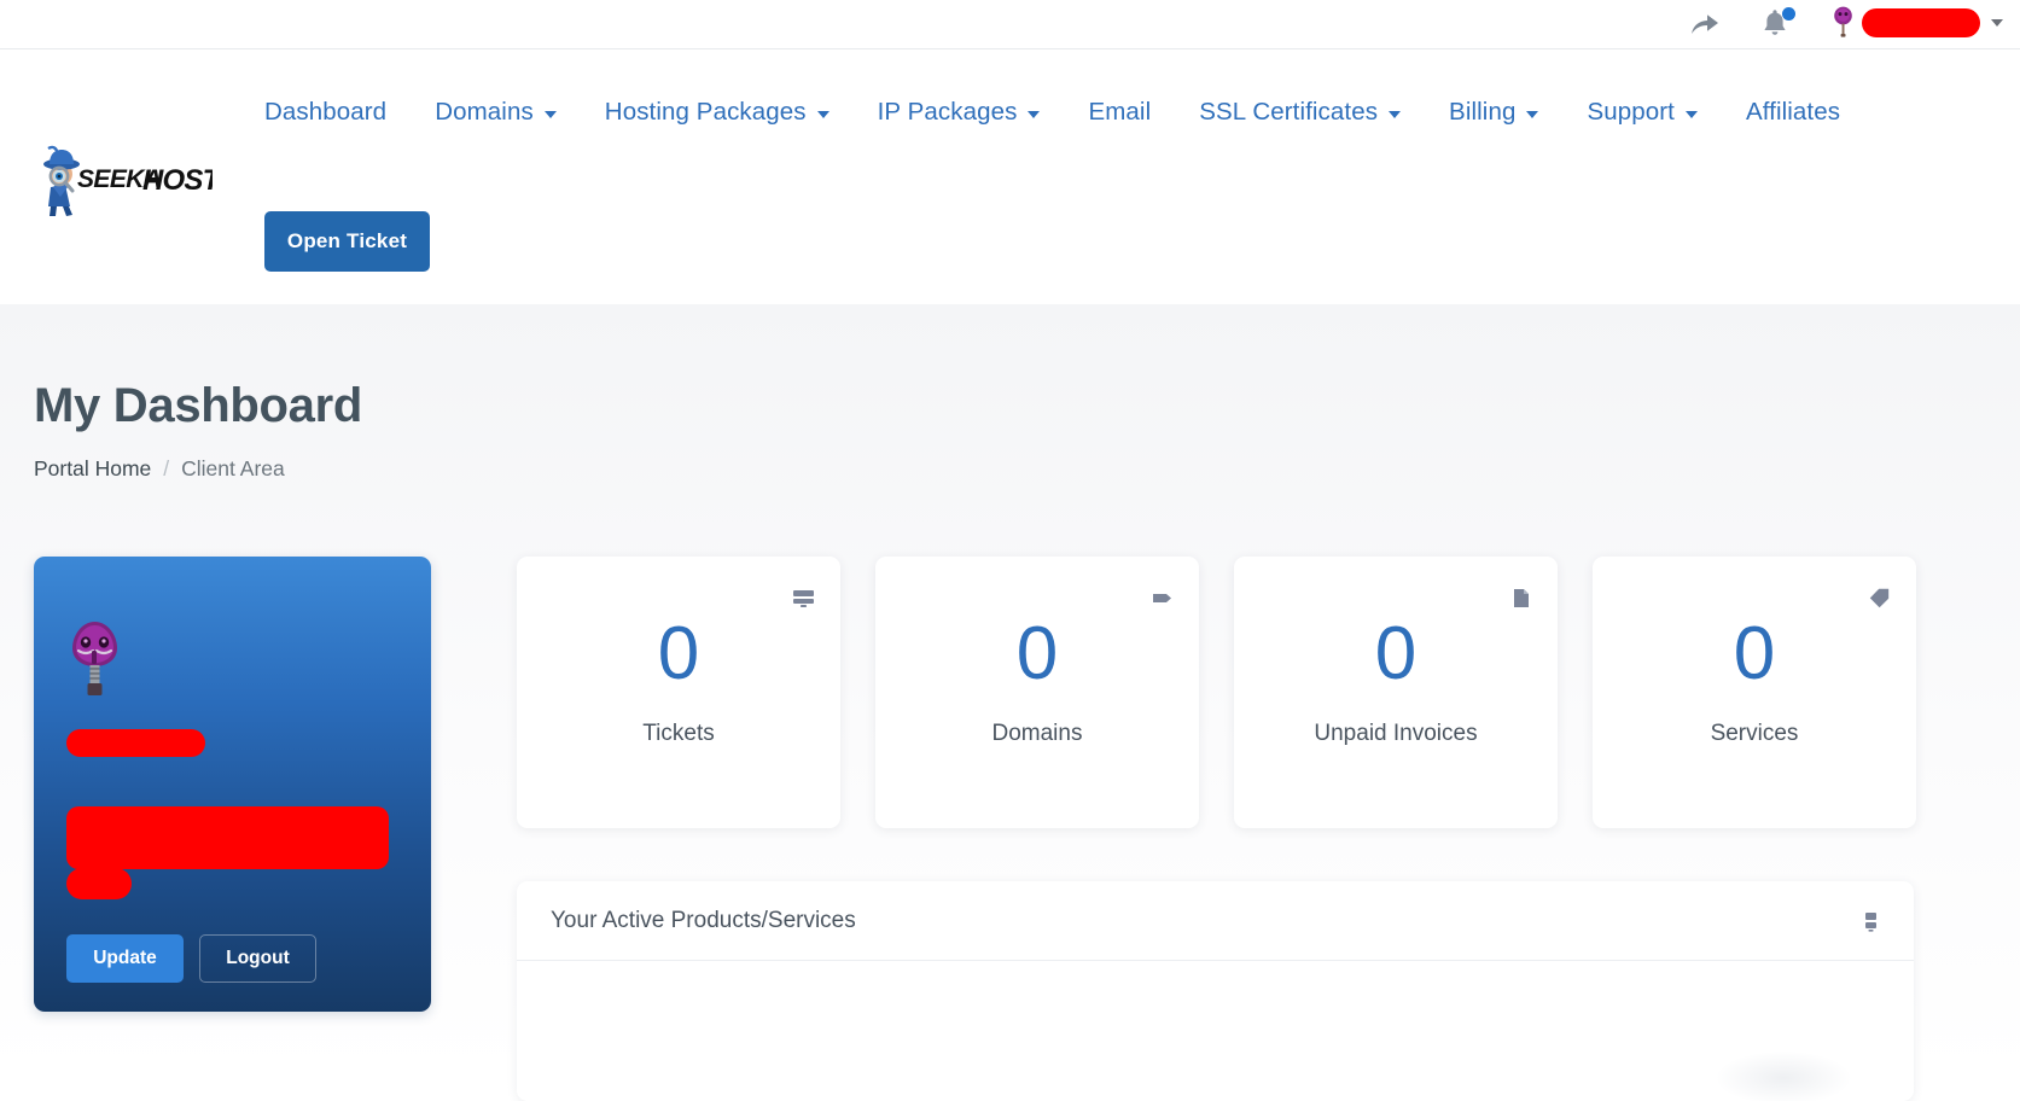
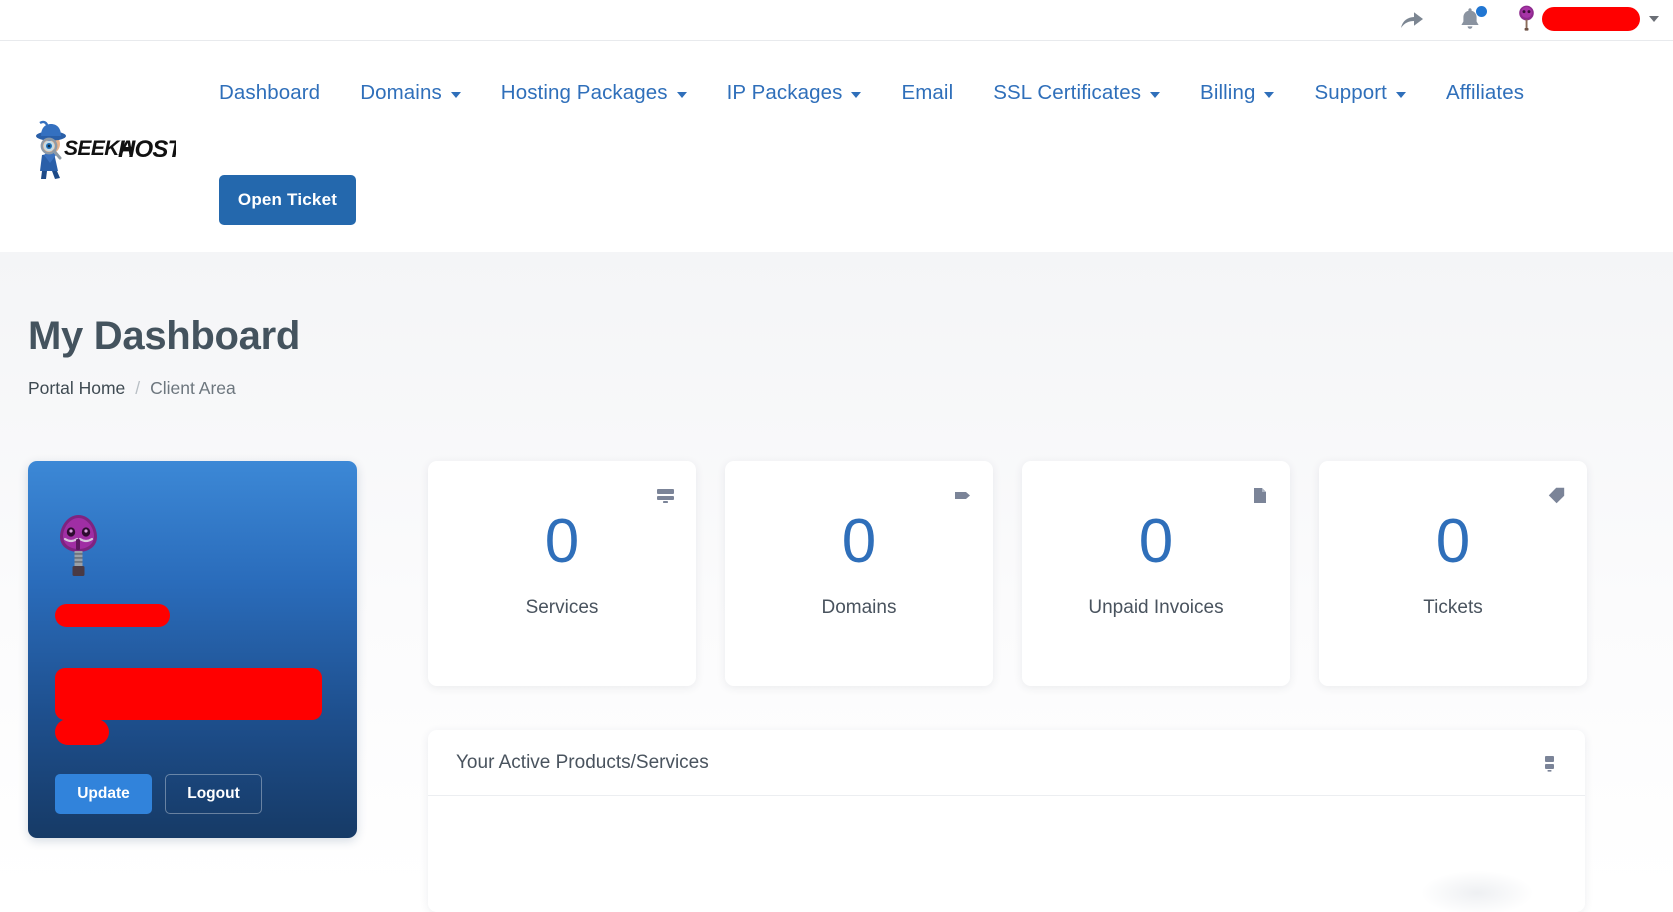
  SEEKA
  HOST
  Dashboard
  Domains
  Hosting Packages
  IP Packages
  Email
  SSL Certificates
  Billing
  Support
  Affiliates
  Open Ticket
  My Dashboard
  Portal Home
  /
  Client Area
  Update
  Logout
  0
- Tickets
+ Services
  0
  Domains
  0
  Unpaid Invoices
  0
- Services
+ Tickets
  Your Active Products/Services
